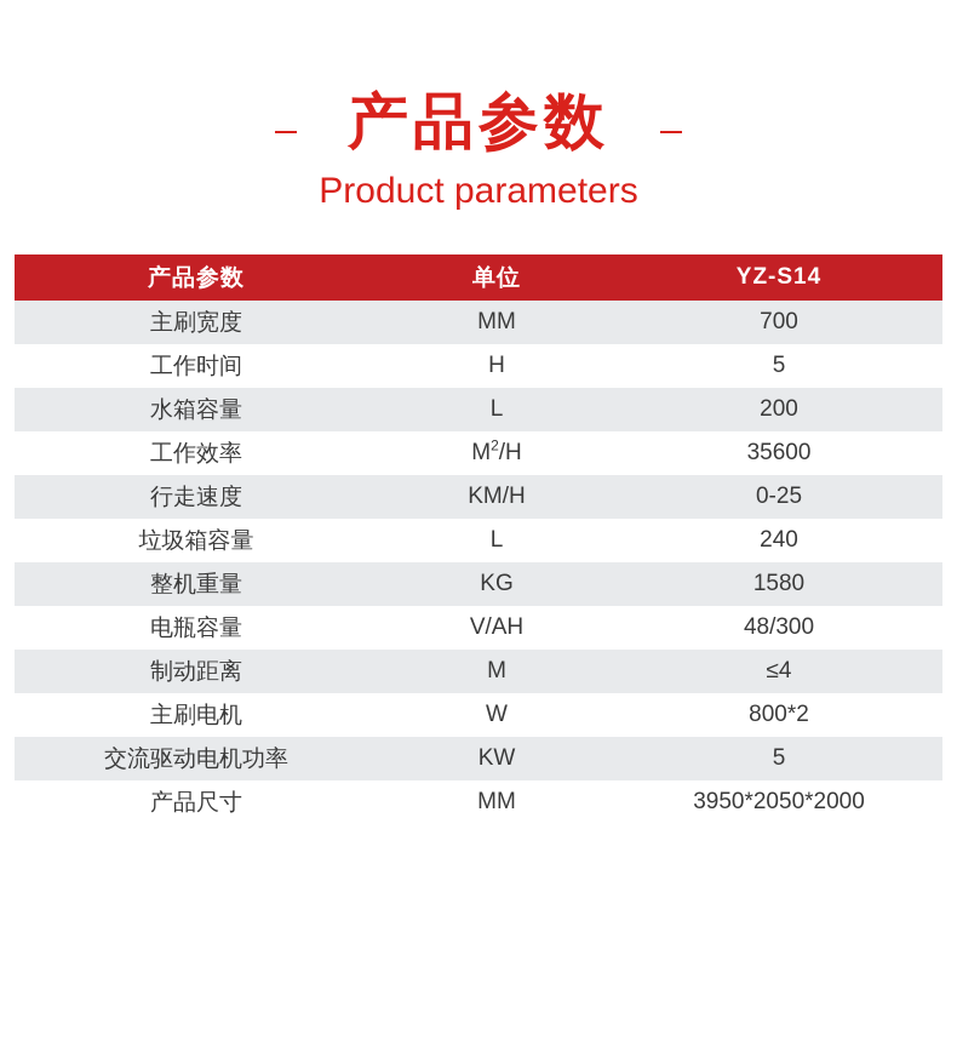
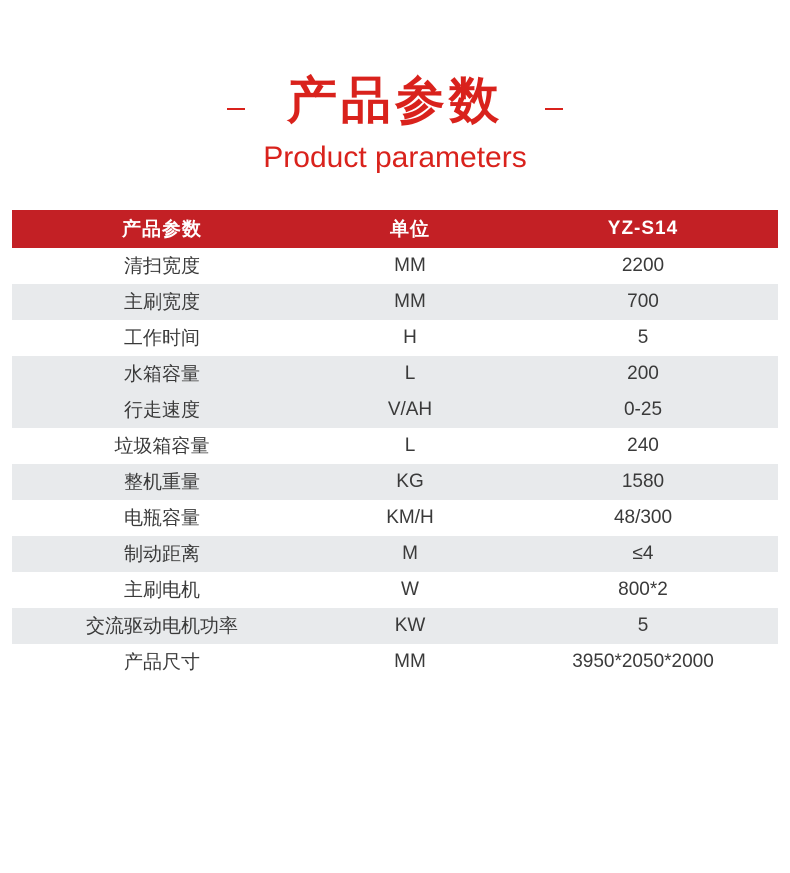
  产品参数
  Product parameters
  产品参数	单位	YZ-S14
+ 清扫宽度	MM	2200
  主刷宽度	MM	700
  工作时间	H	5
  水箱容量	L	200
- 工作效率	M2/H	35600
- 行走速度	KM/H	0-25
+ 行走速度	V/AH	0-25
  垃圾箱容量	L	240
  整机重量	KG	1580
- 电瓶容量	V/AH	48/300
+ 电瓶容量	KM/H	48/300
  制动距离	M	≤4
  主刷电机	W	800*2
  交流驱动电机功率	KW	5
  产品尺寸	MM	3950*2050*2000
